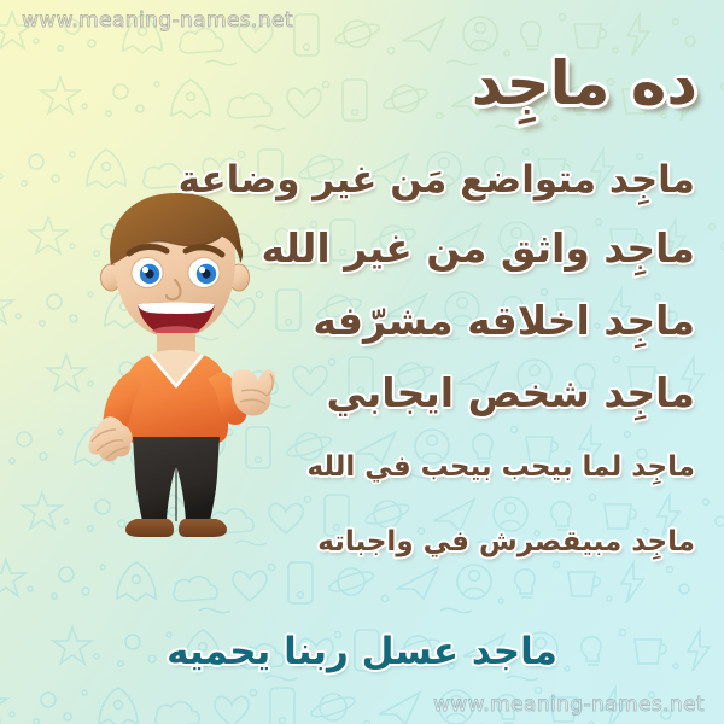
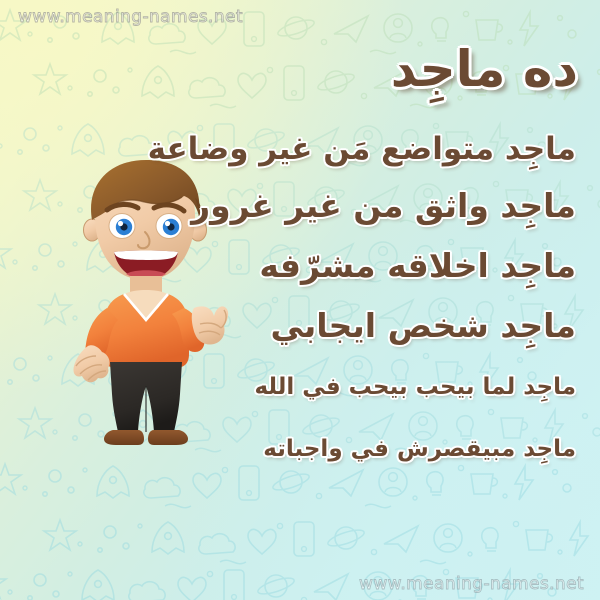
  www.meaning-names.net
  ده ماجِد
  ماجِد متواضع مَن غير وضاعة
- ماجِد واثق من غير الله
+ ماجِد واثق من غير غرور
  ماجِد اخلاقه مشرّفه
  ماجِد شخص ايجابي
  ماجِد لما بيحب بيحب في الله
  ماجِد مبيقصرش في واجباته
- ماجد عسل ربنا يحميه
  www.meaning-names.net
